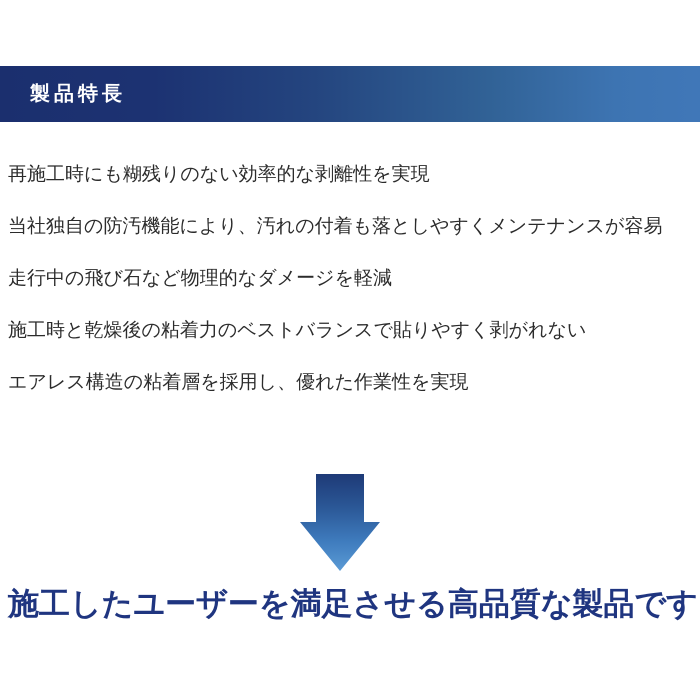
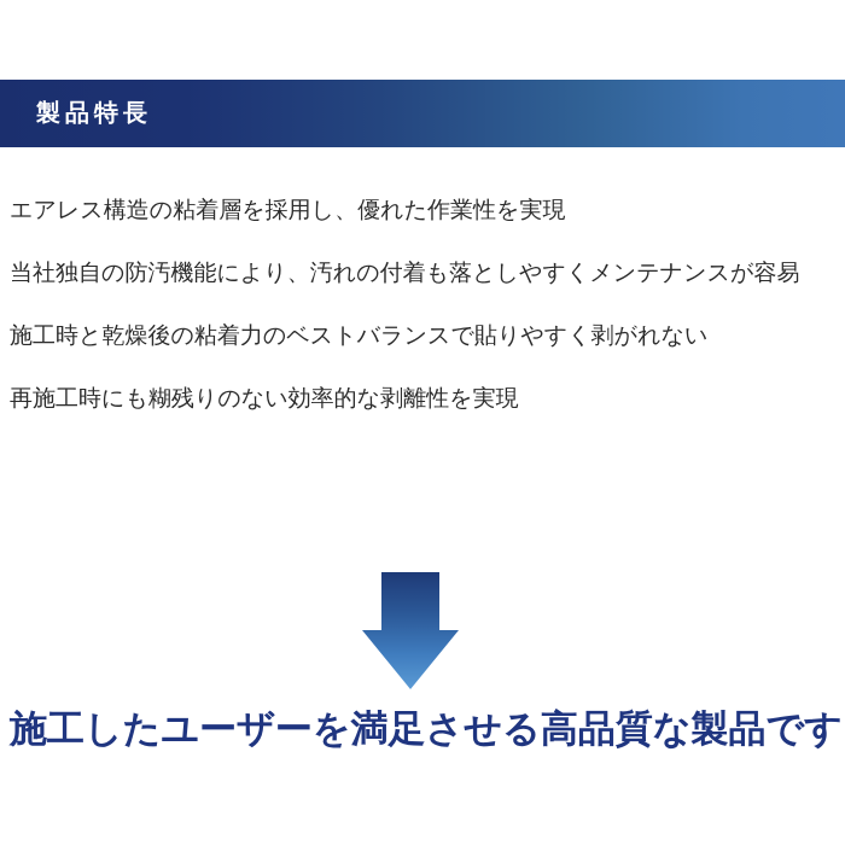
  製品特長
- 再施工時にも糊残りのない効率的な剥離性を実現
+ エアレス構造の粘着層を採用し、優れた作業性を実現
  当社独自の防汚機能により、汚れの付着も落としやすくメンテナンスが容易
- 走行中の飛び石など物理的なダメージを軽減
  施工時と乾燥後の粘着力のベストバランスで貼りやすく剥がれない
- エアレス構造の粘着層を採用し、優れた作業性を実現
+ 再施工時にも糊残りのない効率的な剥離性を実現
  施工したユーザーを満足させる高品質な製品です
